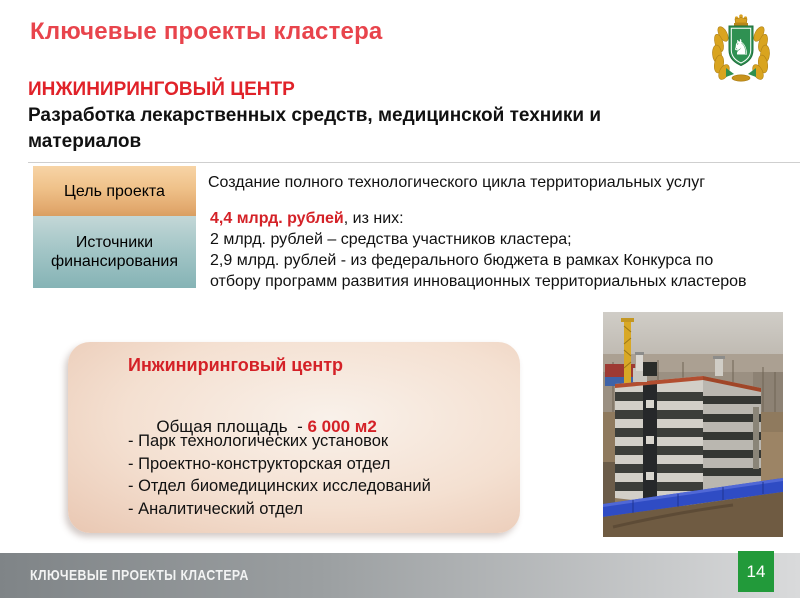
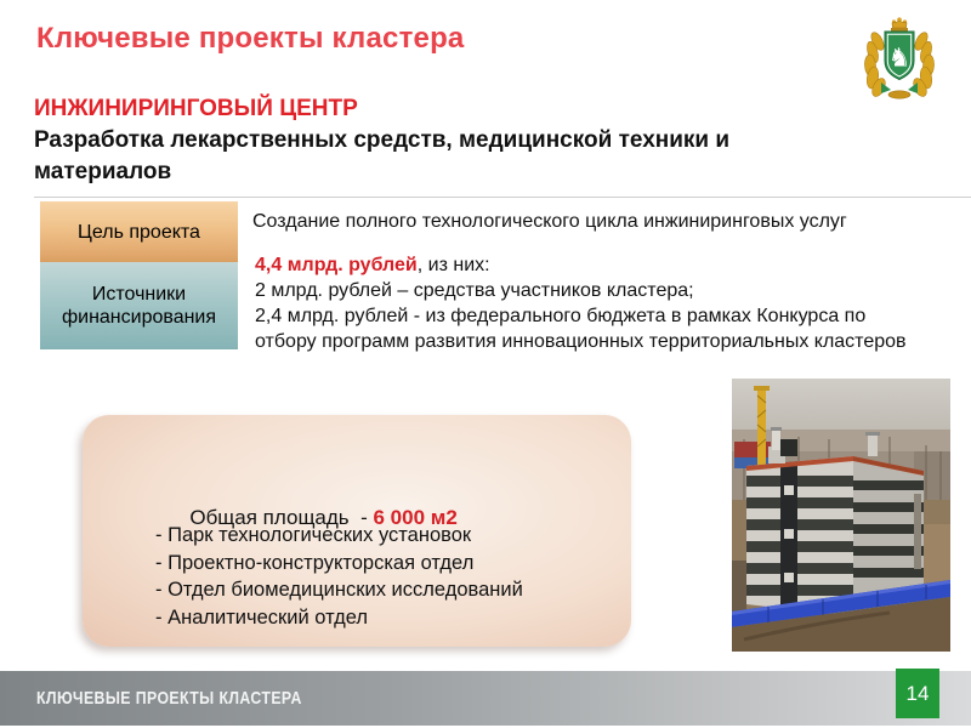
  Ключевые проекты кластера
  ♞
  ИНЖИНИРИНГОВЫЙ ЦЕНТР
  Разработка лекарственных средств, медицинской техники и материалов
  Цель проекта
  Источники финансирования
- Создание полного технологического цикла территориальных услуг
+ Создание полного технологического цикла инжиниринговых услуг
  4,4 млрд. рублей, из них:
  2 млрд. рублей – средства участников кластера;
- 2,9 млрд. рублей - из федерального бюджета в рамках Конкурса по отбору программ развития инновационных территориальных кластеров
+ 2,4 млрд. рублей - из федерального бюджета в рамках Конкурса по отбору программ развития инновационных территориальных кластеров
- Инжиниринговый центр
  Общая площадь - 6 000 м2
  - Парк технологических установок
  - Проектно-конструкторская отдел
  - Отдел биомедицинских исследований
  - Аналитический отдел
  КЛЮЧЕВЫЕ ПРОЕКТЫ КЛАСТЕРА
  14
